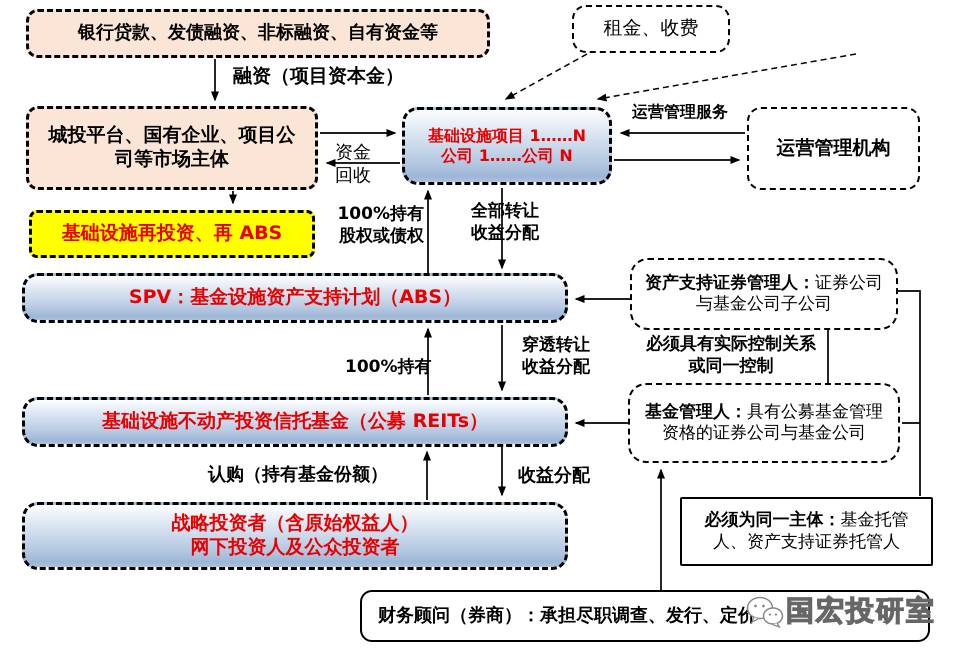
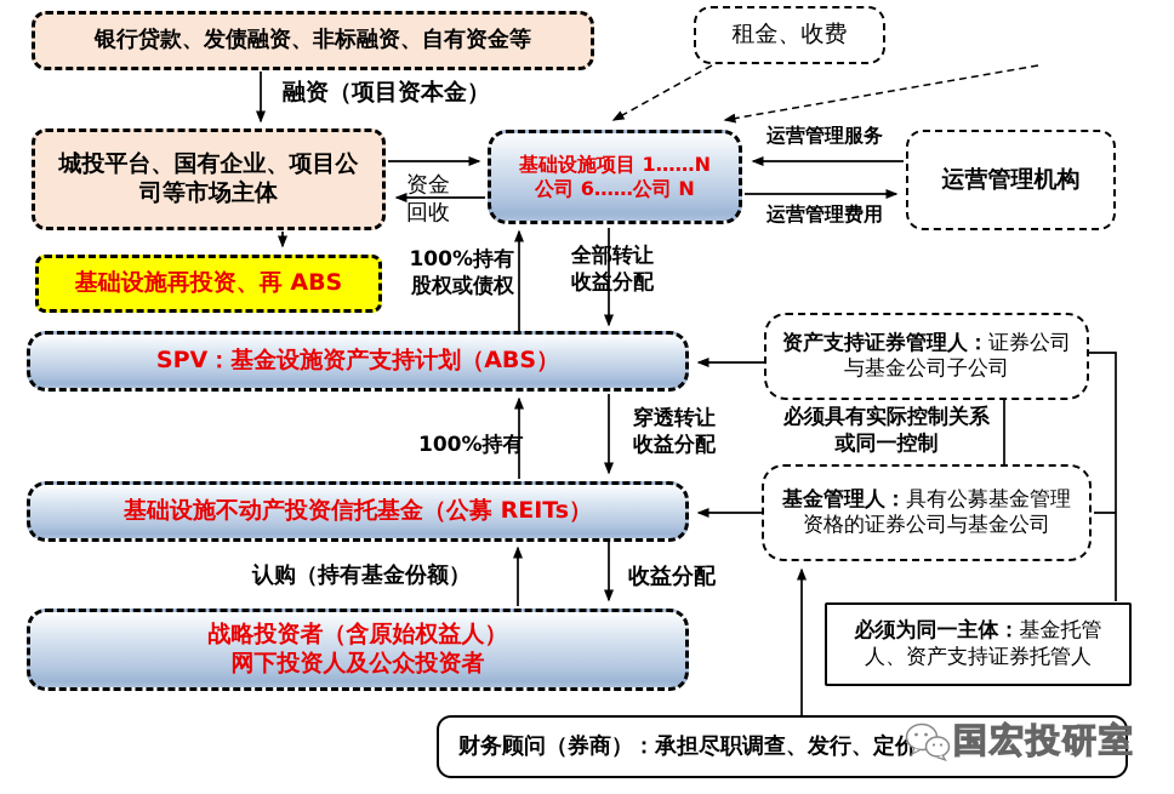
  银行贷款、发债融资、非标融资、自有资金等
  城投平台、国有企业、项目公司等市场主体
  基础设施再投资、再 ABS
  基础设施项目 1……N
- 公司 1……公司 N
+ 公司 6……公司 N
  租金、收费
  运营管理机构
  SPV：基金设施资产支持计划（ABS）
  基础设施不动产投资信托基金（公募 REITs）
  战略投资者（含原始权益人）
  网下投资人及公众投资者
  资产支持证券管理人：证券公司与基金公司子公司
  基金管理人：具有公募基金管理资格的证券公司与基金公司
  必须为同一主体：基金托管人、资产支持证券托管人
  财务顾问（券商）：承担尽职调查、发行、定价
  融资（项目资本金）
  资金
  回收
  运营管理服务
+ 运营管理费用
  100%持有
  股权或债权
  全部转让
  收益分配
  100%持有
  穿透转让
  收益分配
  必须具有实际控制关系
  或同一控制
  认购（持有基金份额）
  收益分配
  国宏投研室
